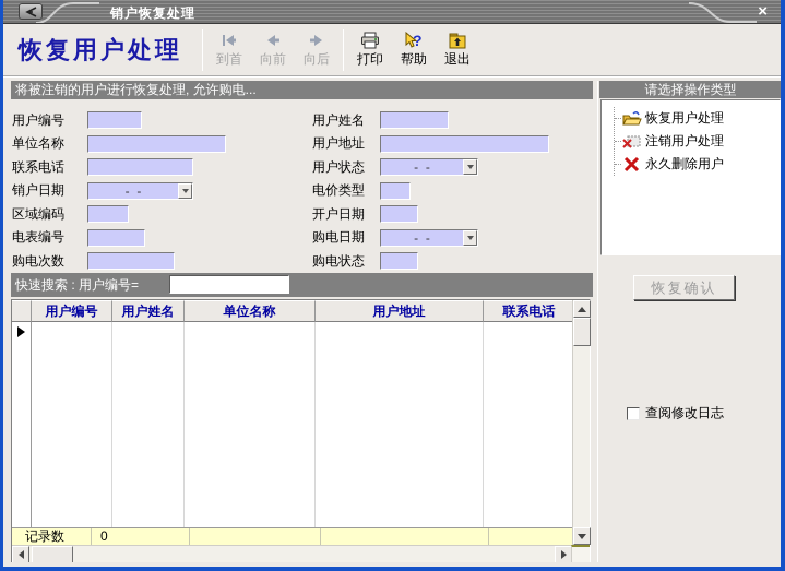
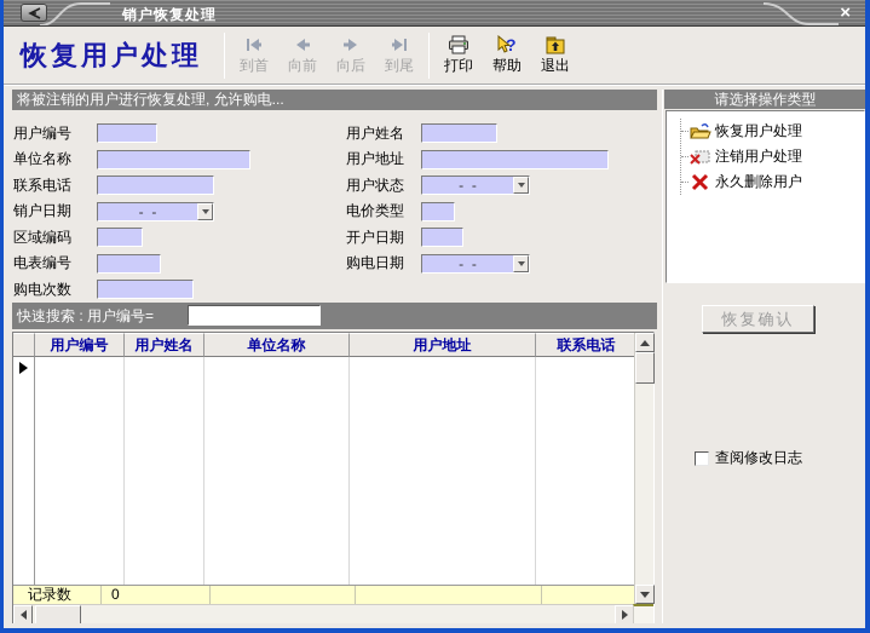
  销户恢复处理
  ×
  恢复用户处理
  到首
  向前
  向后
+ 到尾
  打印
  ?
  帮助
  退出
  将被注销的用户进行恢复处理, 允许购电...
  用户编号
  单位名称
  联系电话
  销户日期
  - -
  区域编码
  电表编号
  购电次数
  用户姓名
  用户地址
  用户状态
  - -
  电价类型
  开户日期
  购电日期
  - -
- 购电状态
  快速搜索 : 用户编号=
  用户编号
  用户姓名
  单位名称
  用户地址
  联系电话
  记录数
  0
  请选择操作类型
  恢复用户处理
  注销用户处理
  永久删除用户
  恢复确认
  查阅修改日志
